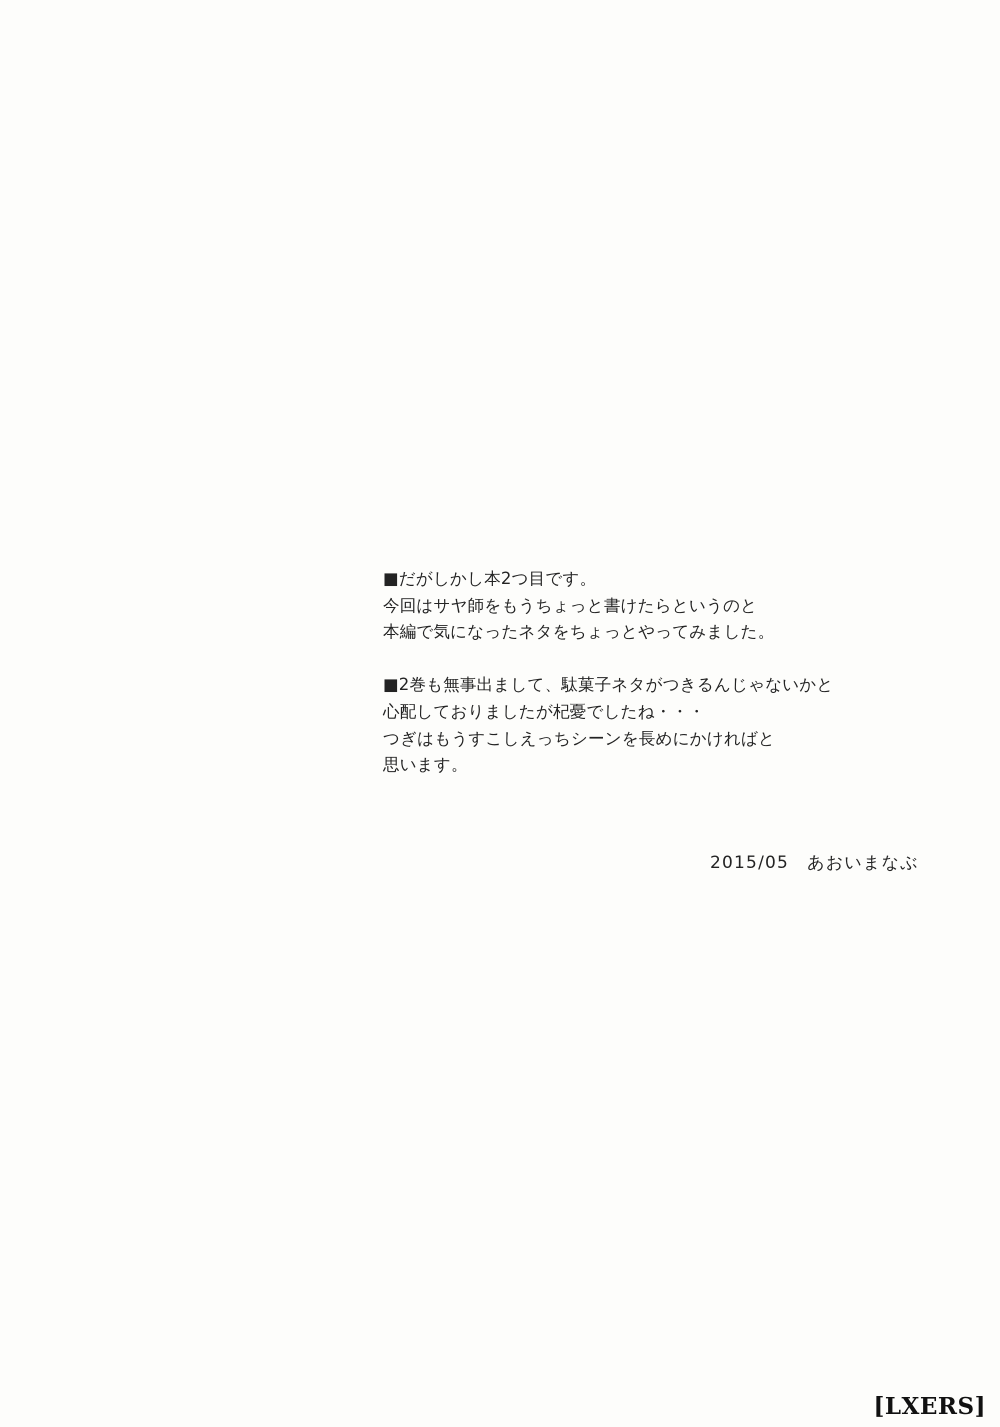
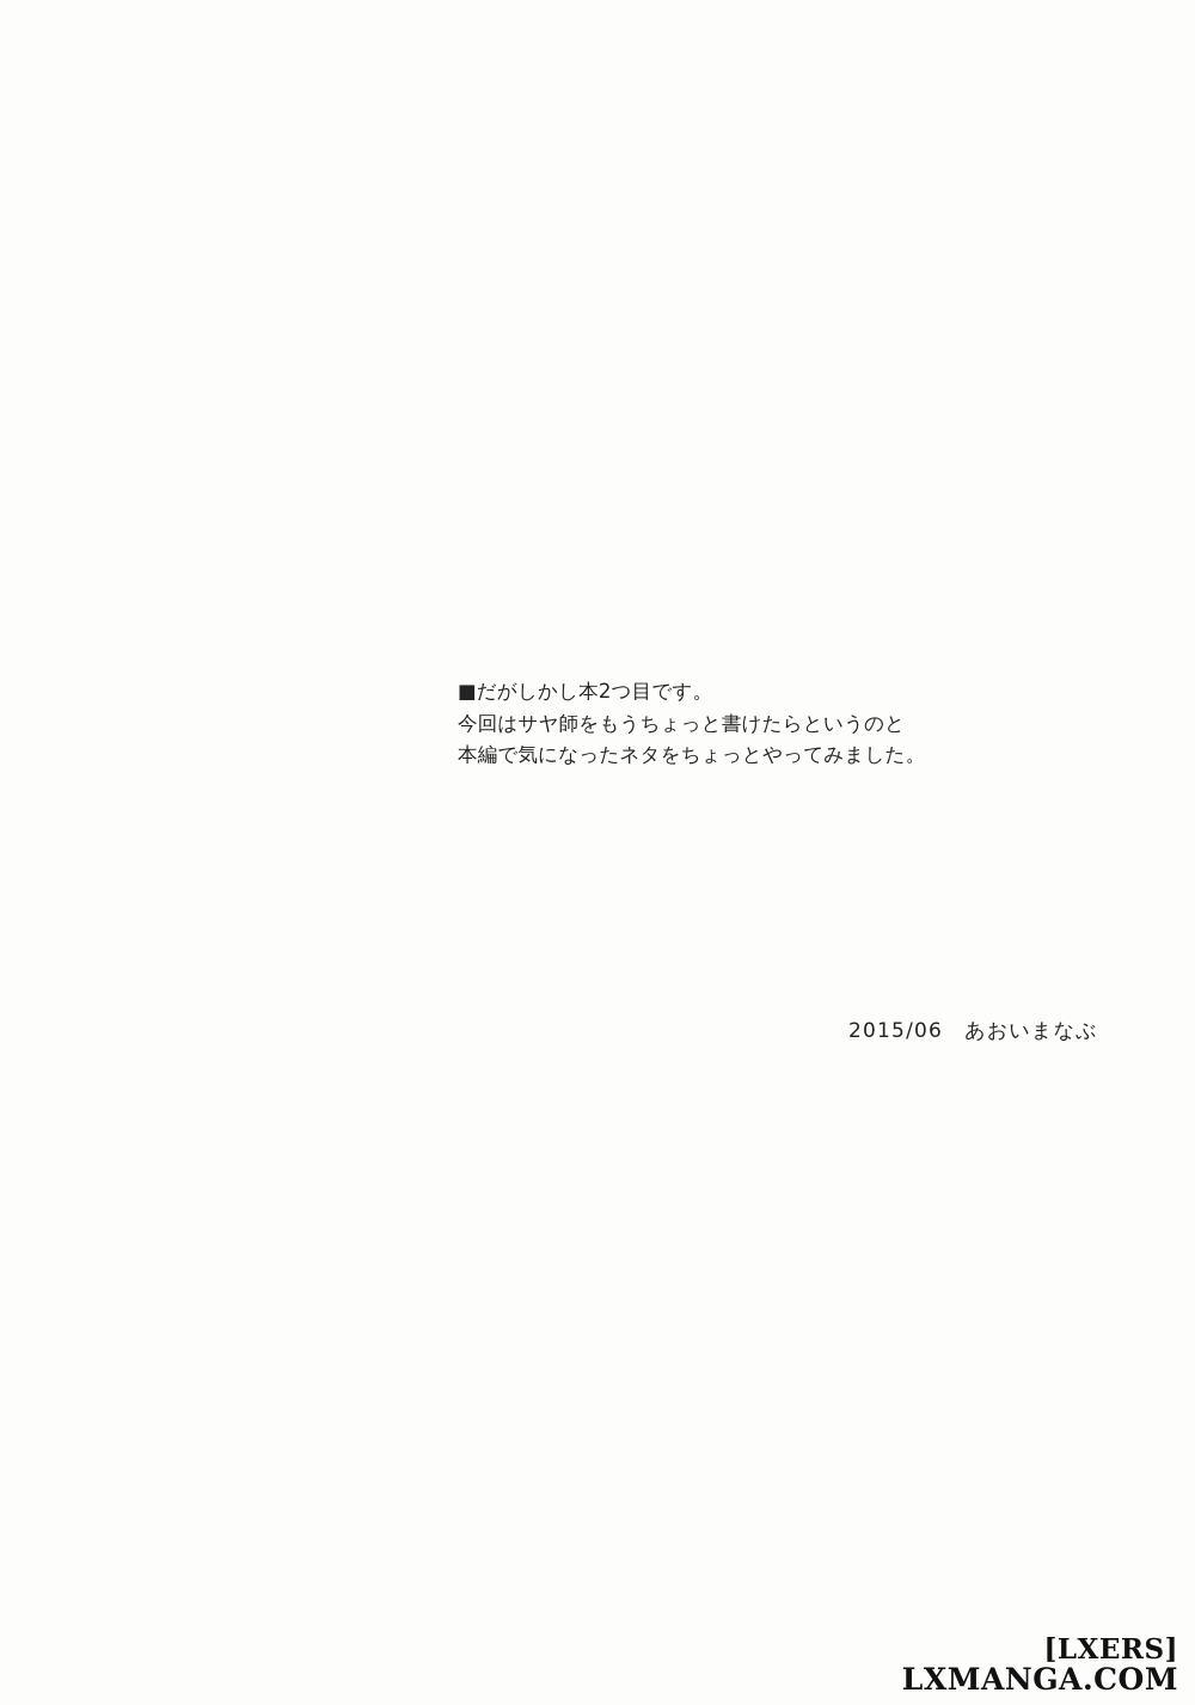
  ■だがしかし本2つ目です。
  今回はサヤ師をもうちょっと書けたらというのと
  本編で気になったネタをちょっとやってみました。
- ■2巻も無事出まして、駄菓子ネタがつきるんじゃないかと
- 心配しておりましたが杞憂でしたね・・・
- つぎはもうすこしえっちシーンを長めにかければと
- 思います。
- 2015/05 あおいまなぶ
+ 2015/06 あおいまなぶ
  [LXERS]
+ LXMANGA.COM
